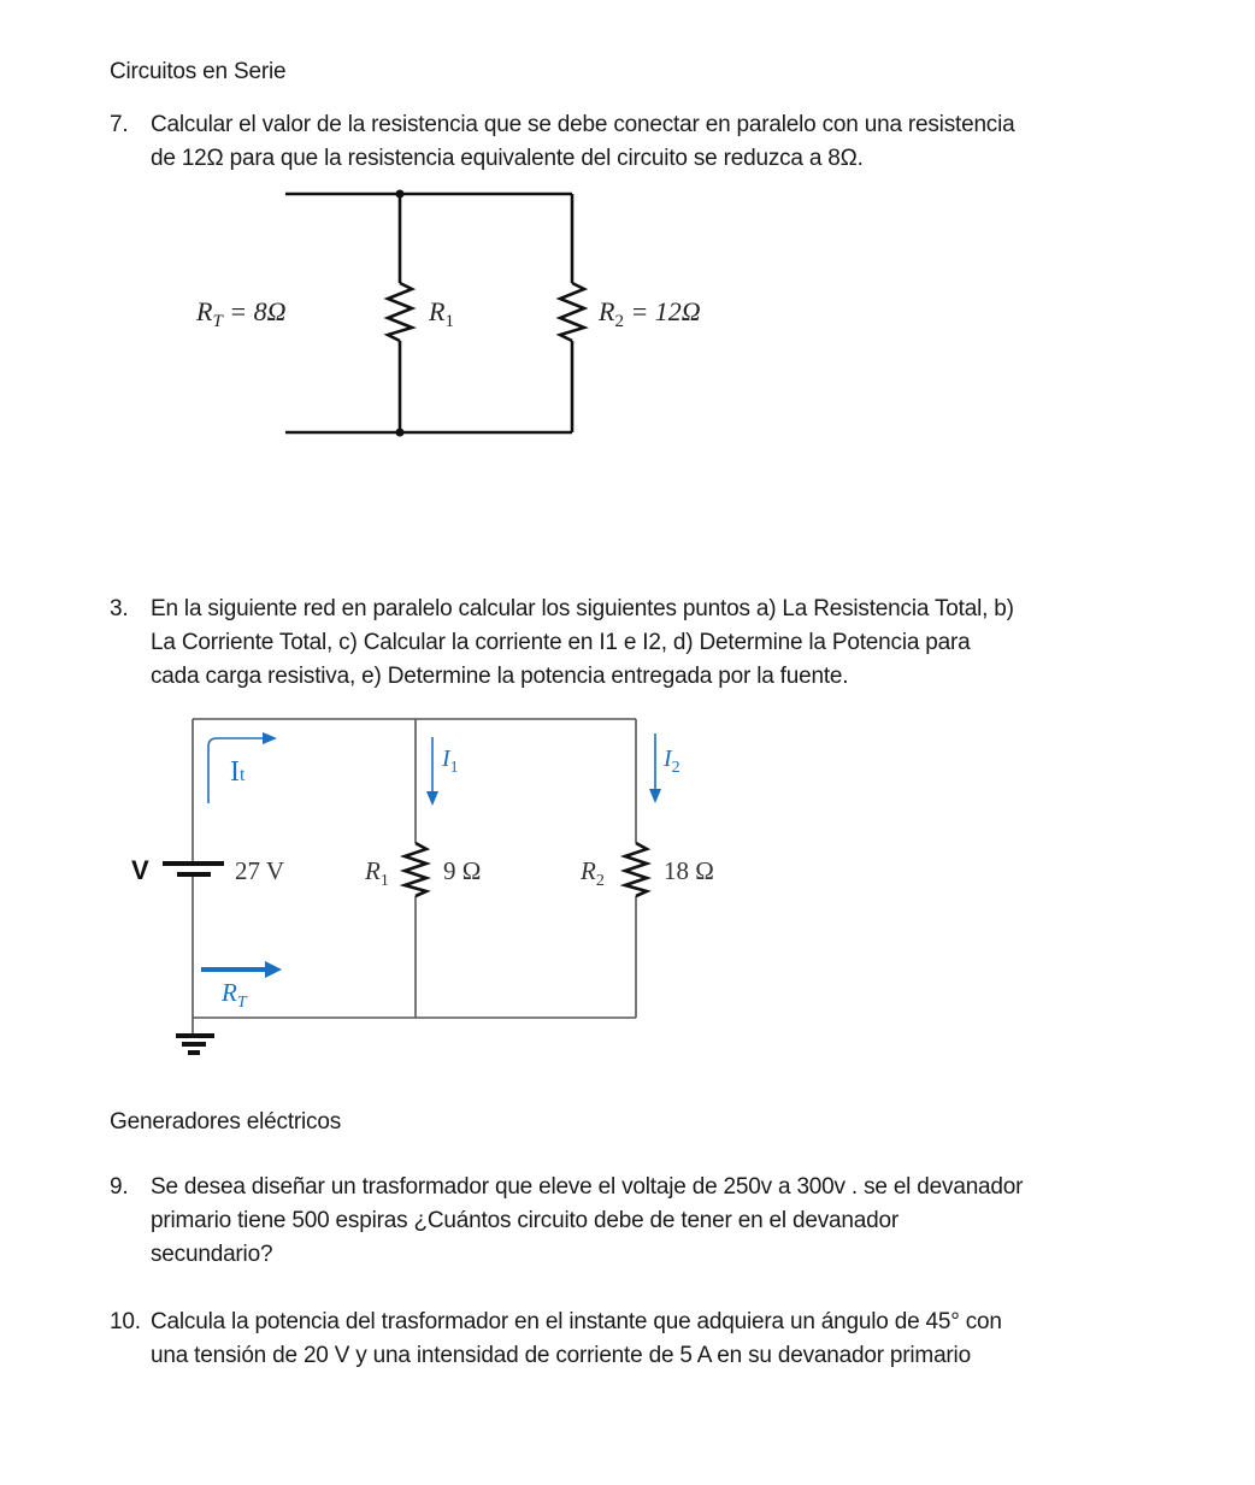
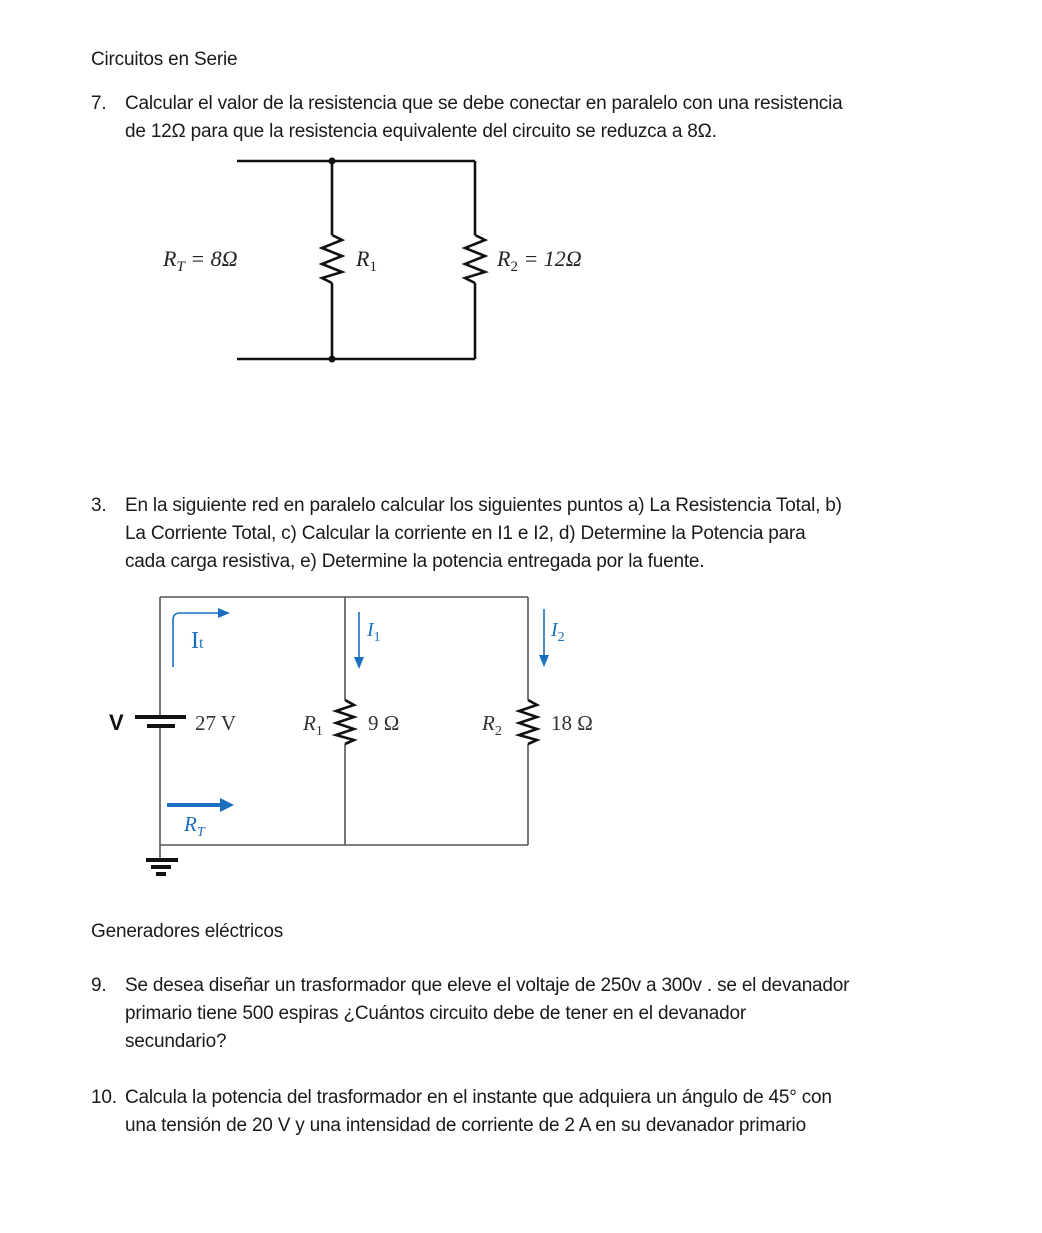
  Circuitos en Serie
  7.
  Calcular el valor de la resistencia que se debe conectar en paralelo con una resistencia
  de 12Ω para que la resistencia equivalente del circuito se reduzca a 8Ω.
  RT = 8Ω
  R1
  R2 = 12Ω
  3.
  En la siguiente red en paralelo calcular los siguientes puntos a) La Resistencia Total, b)
  La Corriente Total, c) Calcular la corriente en I1 e I2, d) Determine la Potencia para
  cada carga resistiva, e) Determine la potencia entregada por la fuente.
  V
  27 V
  It
  I1
  I2
  R1
  9 Ω
  R2
  18 Ω
  RT
  Generadores eléctricos
  9.
  Se desea diseñar un trasformador que eleve el voltaje de 250v a 300v . se el devanador
  primario tiene 500 espiras ¿Cuántos circuito debe de tener en el devanador
  secundario?
  10.
  Calcula la potencia del trasformador en el instante que adquiera un ángulo de 45° con
- una tensión de 20 V y una intensidad de corriente de 5 A en su devanador primario
+ una tensión de 20 V y una intensidad de corriente de 2 A en su devanador primario
